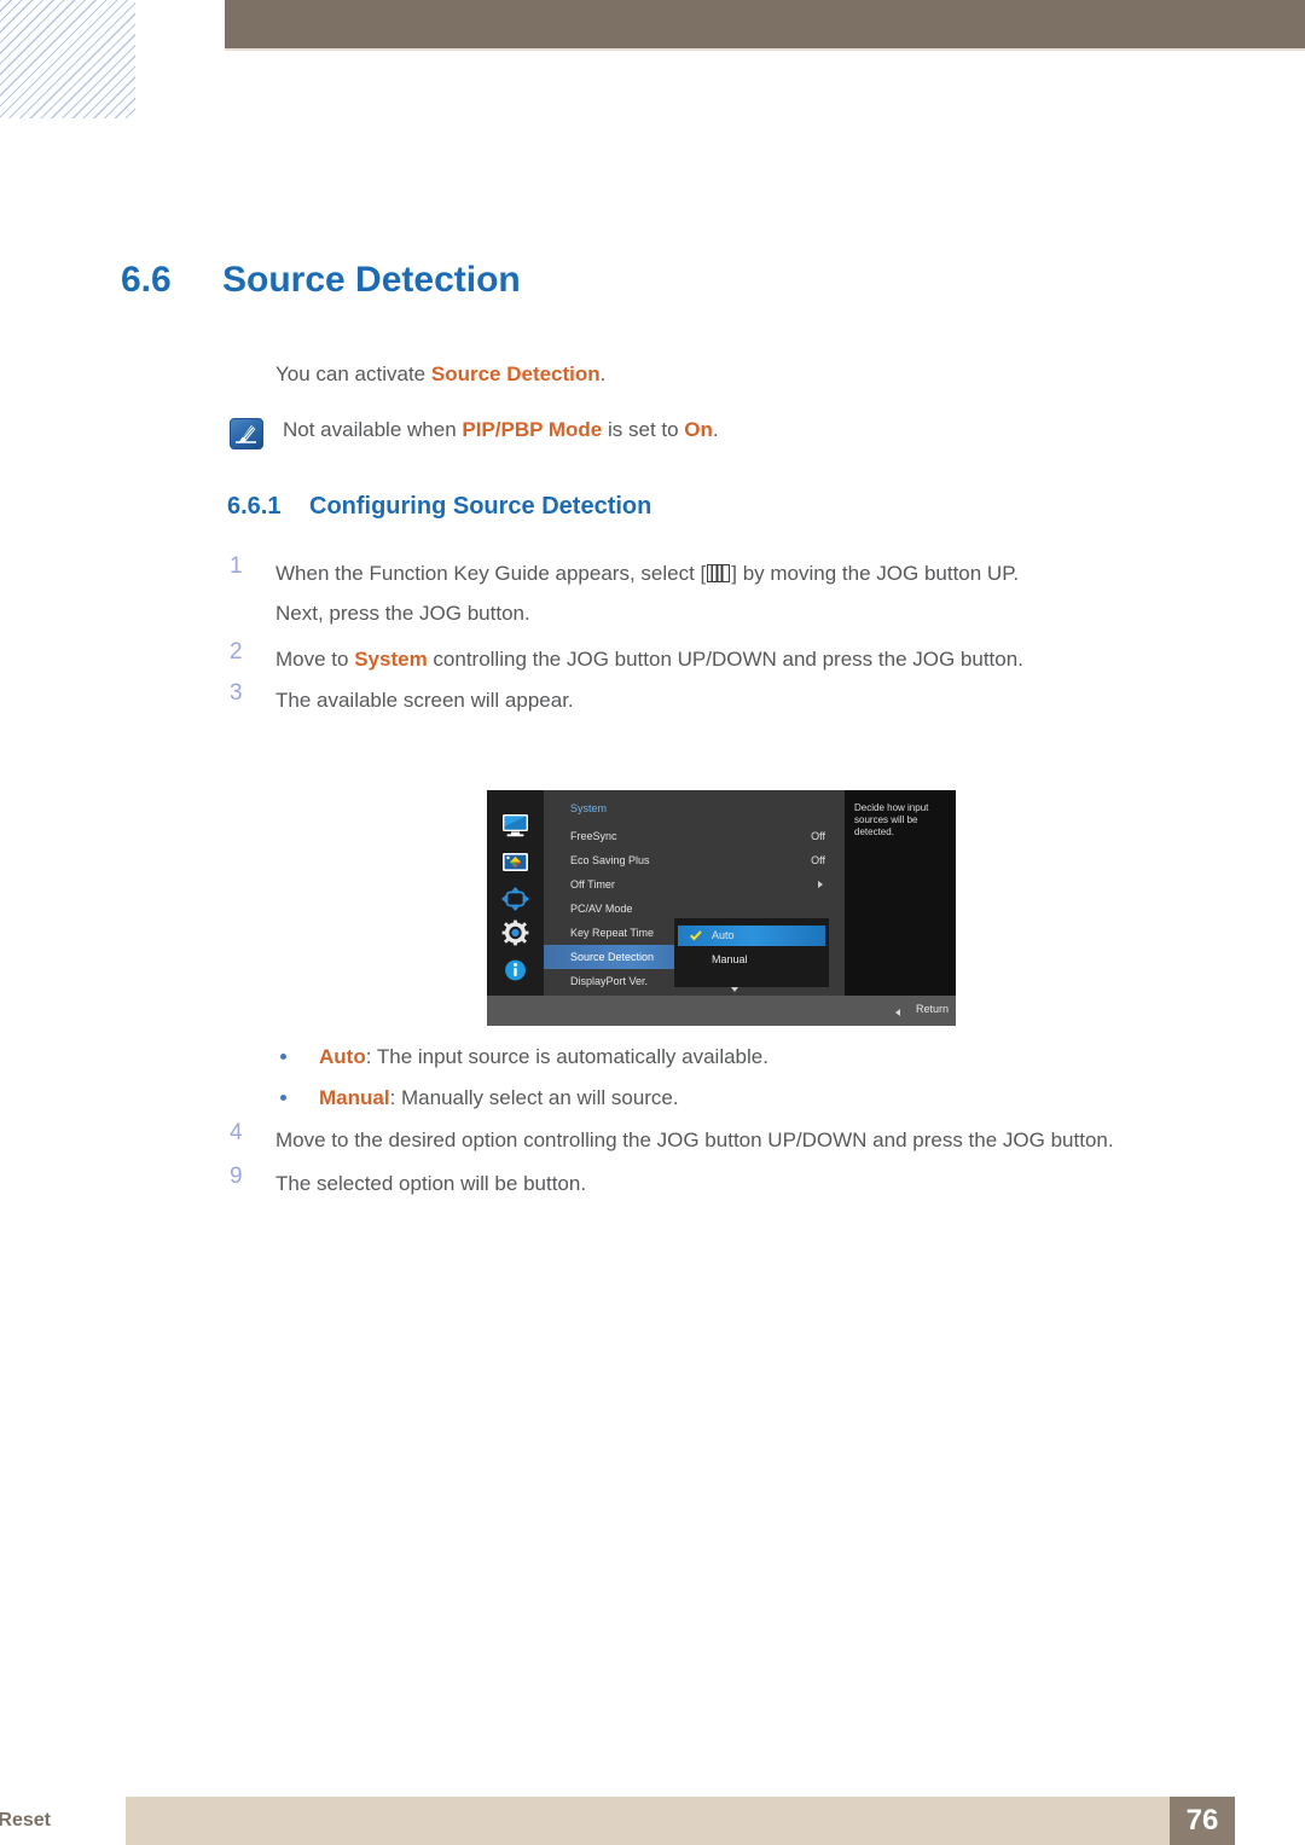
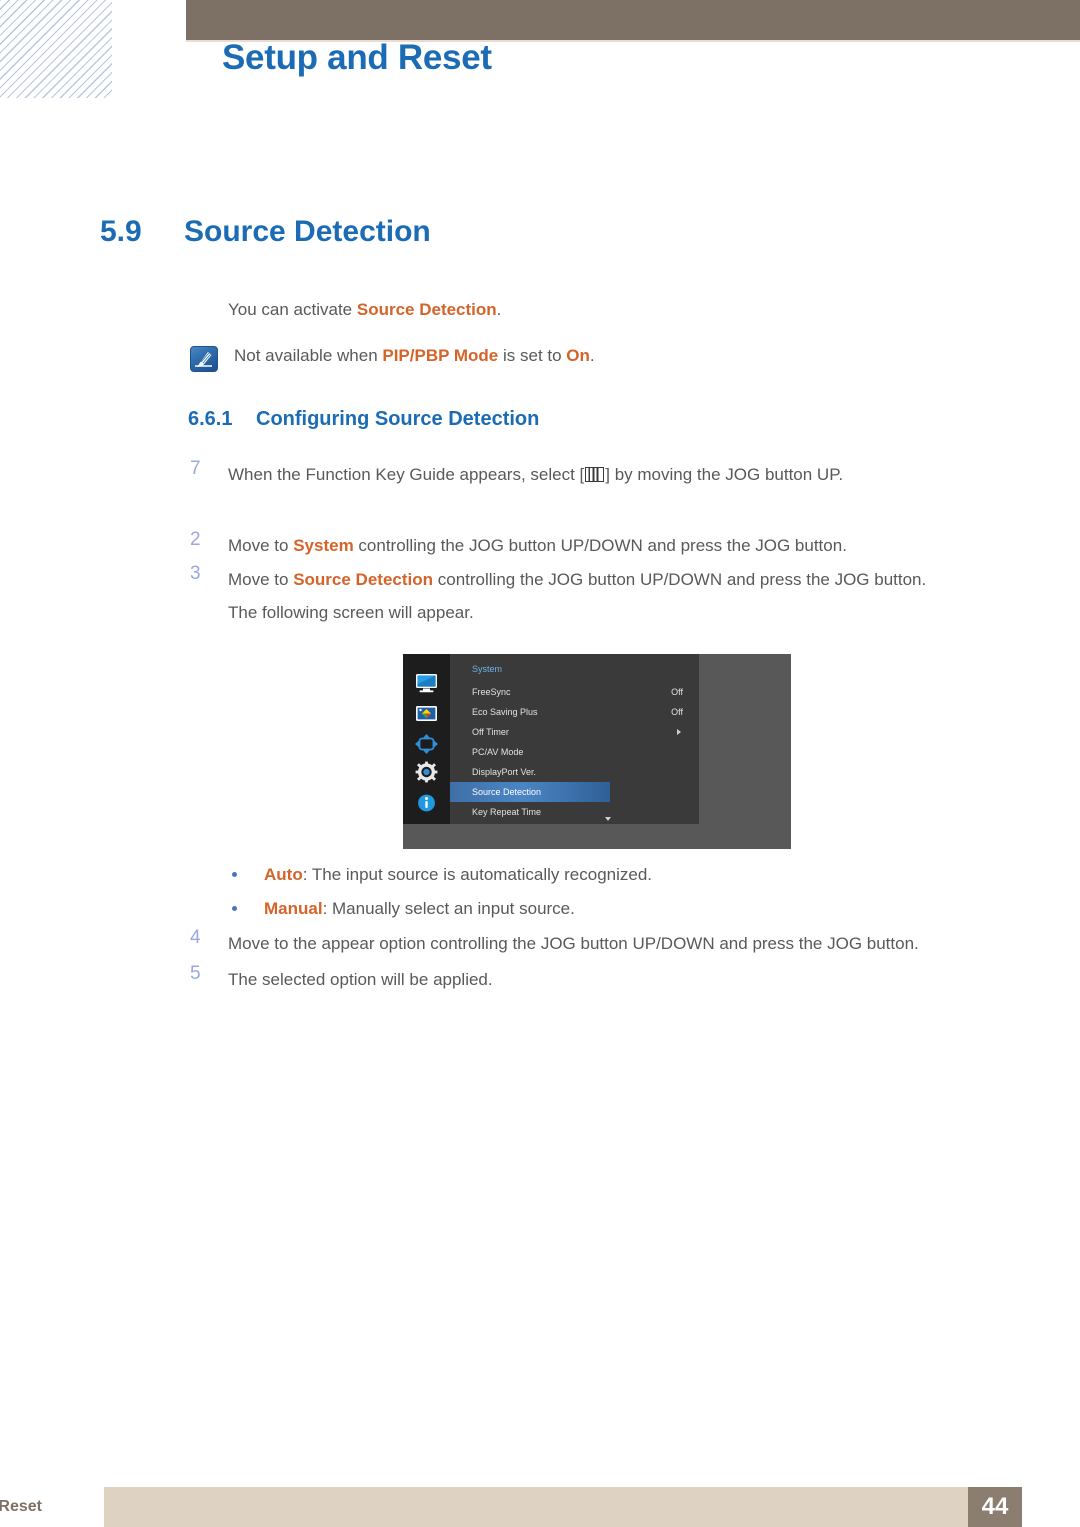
+ Setup and Reset
- 6.6 Source Detection
+ 5.9 Source Detection
  You can activate Source Detection.
  Not available when PIP/PBP Mode is set to On.
  6.6.1 Configuring Source Detection
- 1
+ 7
  When the Function Key Guide appears, select [ ] by moving the JOG button UP.
- Next, press the JOG button.
  2
  Move to System controlling the JOG button UP/DOWN and press the JOG button.
  3
+ Move to Source Detection controlling the JOG button UP/DOWN and press the JOG button.
- The available screen will appear.
+ The following screen will appear.
  System
  FreeSync
  Off
  Eco Saving Plus
  Off
  Off Timer
  PC/AV Mode
- Key Repeat Time
+ DisplayPort Ver.
  Source Detection
- DisplayPort Ver.
+ Key Repeat Time
- Auto
- Manual
- Decide how input sources will be detected.
- Return
- Auto: The input source is automatically available.
+ Auto: The input source is automatically recognized.
- Manual: Manually select an will source.
+ Manual: Manually select an input source.
  4
- Move to the desired option controlling the JOG button UP/DOWN and press the JOG button.
+ Move to the appear option controlling the JOG button UP/DOWN and press the JOG button.
- 9
+ 5
- The selected option will be button.
+ The selected option will be applied.
- 76
+ 44
